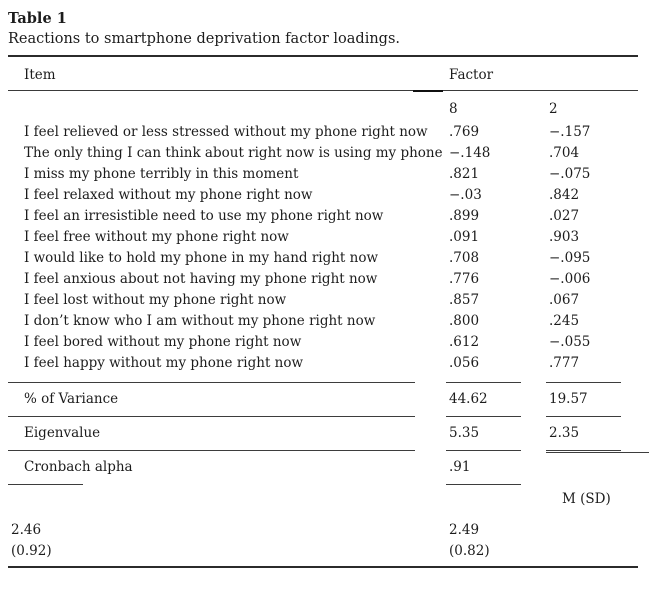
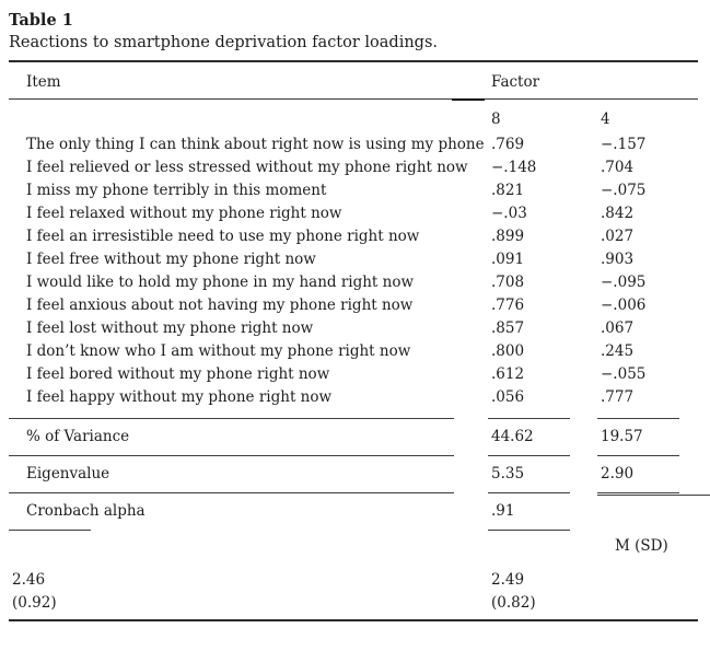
  Table 1
  Reactions to smartphone deprivation factor loadings.
  Item
  Factor
  8
- 2
+ 4
- I feel relieved or less stressed without my phone right now
+ The only thing I can think about right now is using my phone
  .769
  −.157
- The only thing I can think about right now is using my phone
+ I feel relieved or less stressed without my phone right now
  −.148
  .704
  I miss my phone terribly in this moment
  .821
  −.075
  I feel relaxed without my phone right now
  −.03
  .842
  I feel an irresistible need to use my phone right now
  .899
  .027
  I feel free without my phone right now
  .091
  .903
  I would like to hold my phone in my hand right now
  .708
  −.095
  I feel anxious about not having my phone right now
  .776
  −.006
  I feel lost without my phone right now
  .857
  .067
  I don’t know who I am without my phone right now
  .800
  .245
  I feel bored without my phone right now
  .612
  −.055
  I feel happy without my phone right now
  .056
  .777
  % of Variance
  44.62
  19.57
  Eigenvalue
  5.35
- 2.35
+ 2.90
  Cronbach alpha
  .91
  M (SD)
  2.46
  (0.92)
  2.49
  (0.82)
